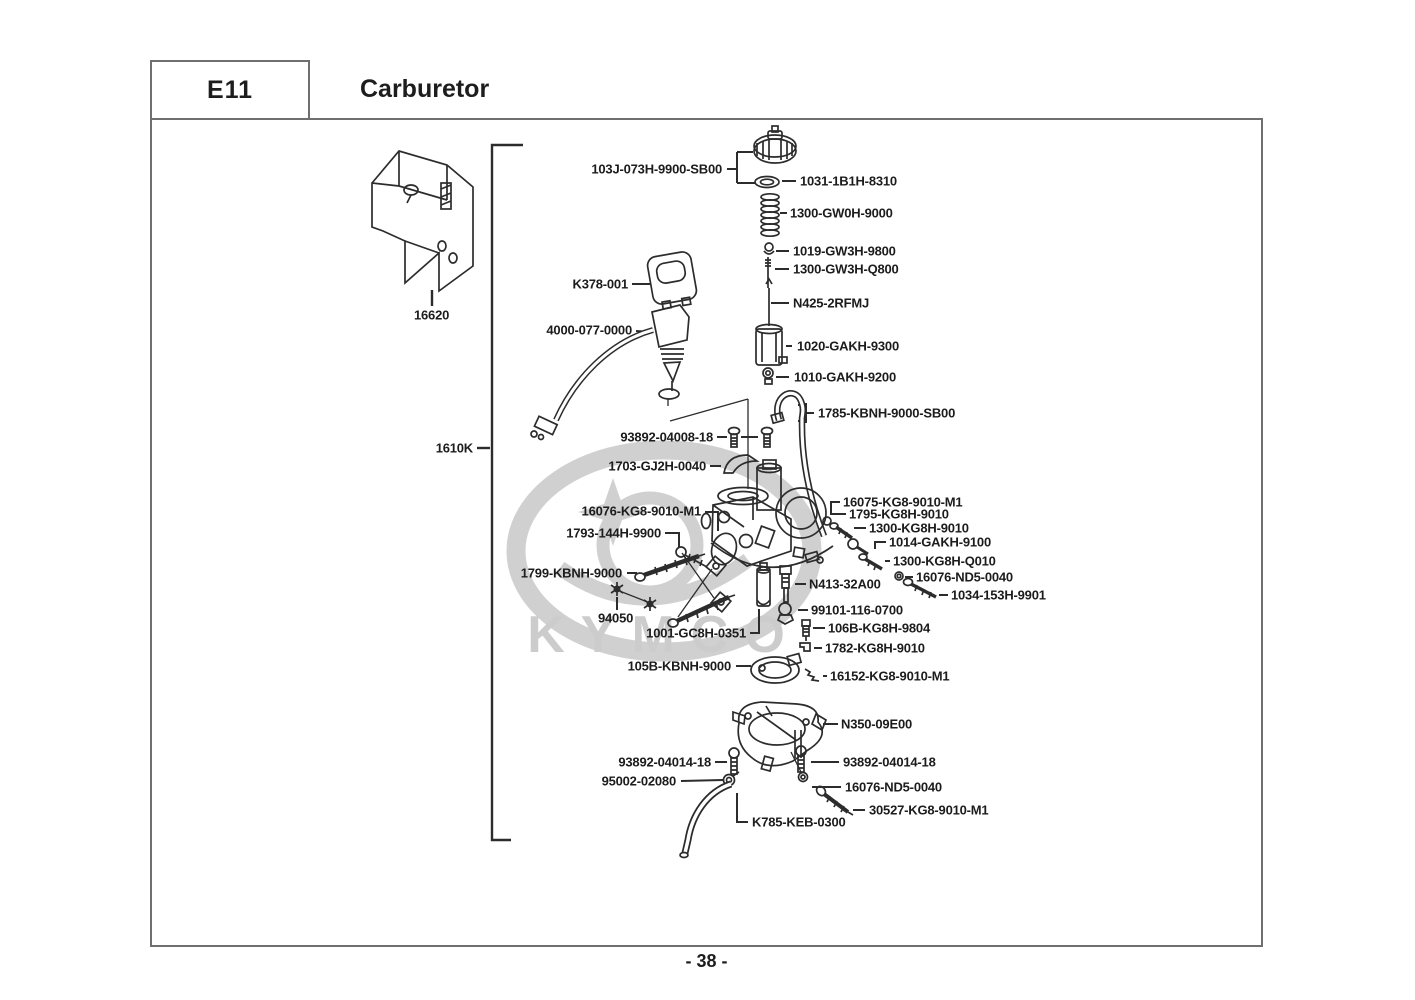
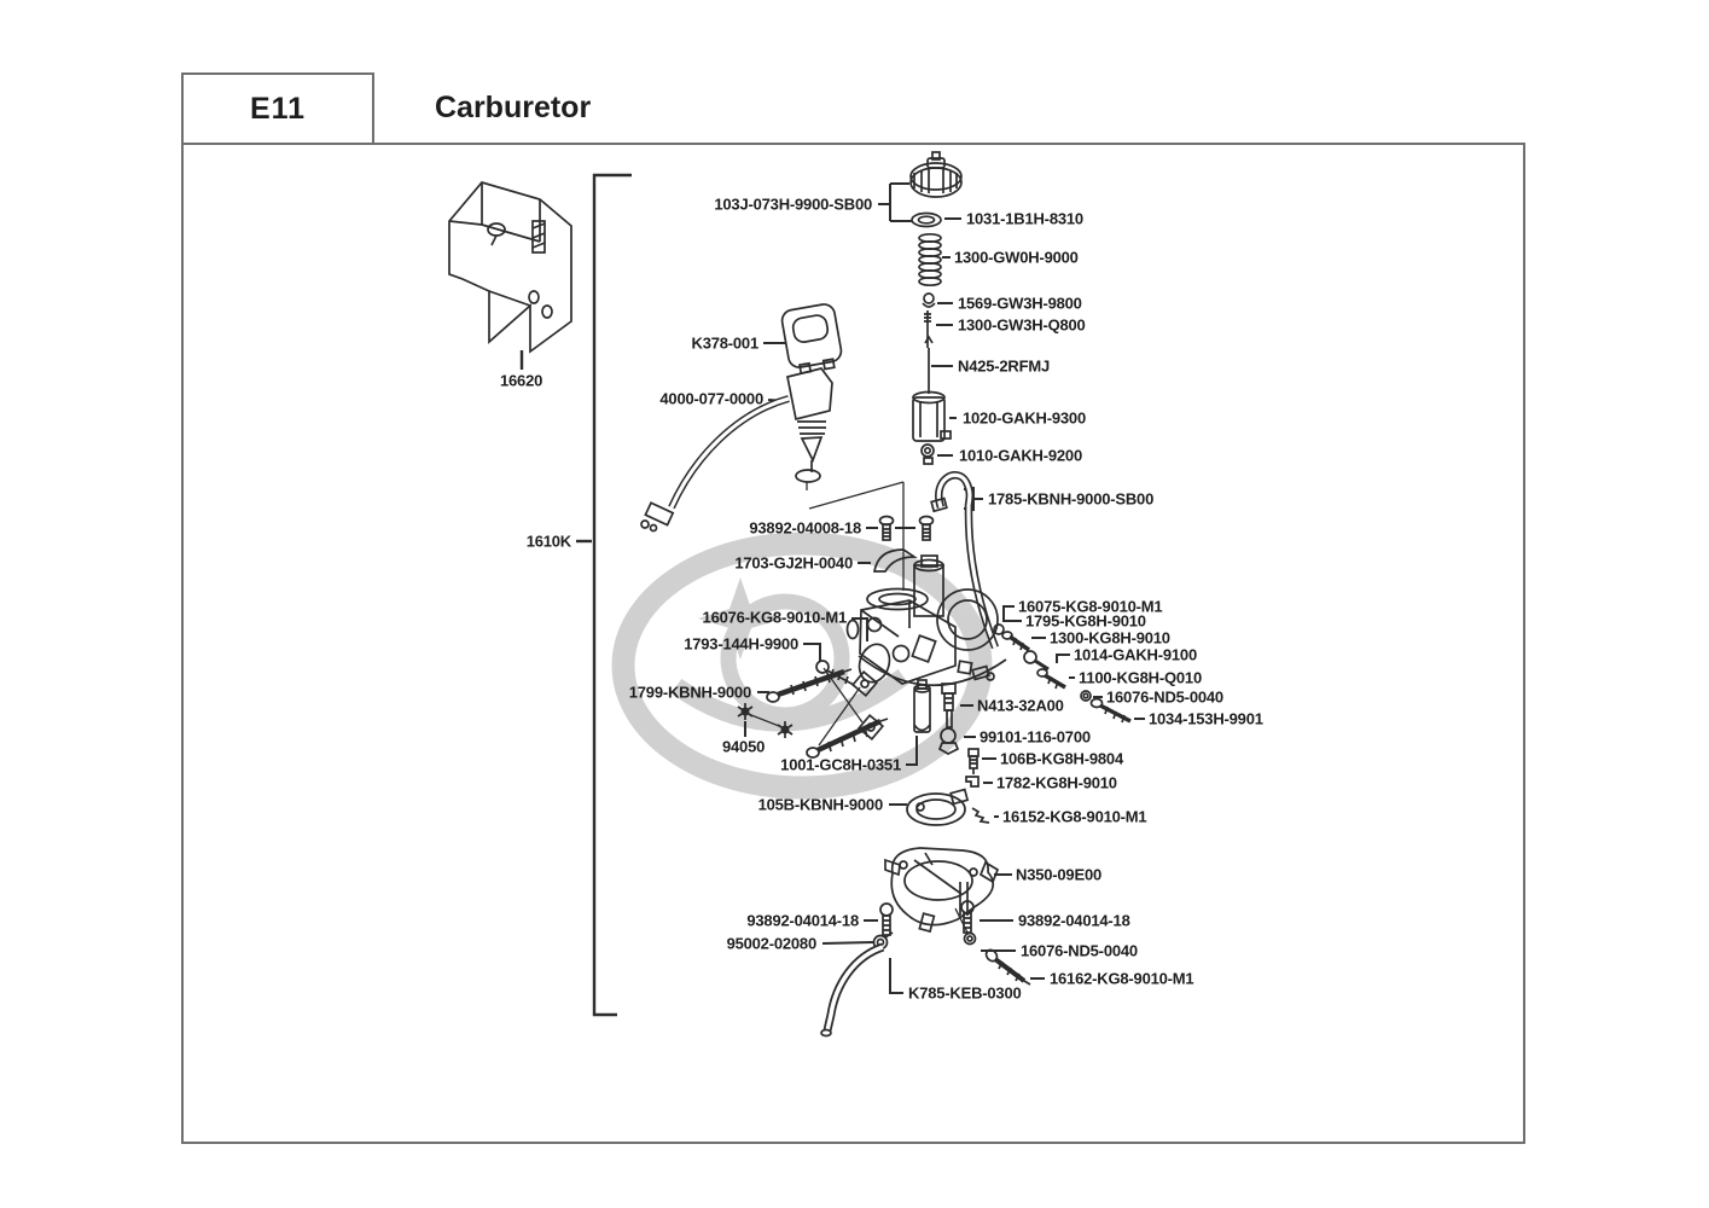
  E11
  Carburetor
- KYMCO
  103J-073H-9900-SB00
  1031-1B1H-8310
  1300-GW0H-9000
- 1019-GW3H-9800
+ 1569-GW3H-9800
  1300-GW3H-Q800
  N425-2RFMJ
  K378-001
  4000-077-0000
  1020-GAKH-9300
  1010-GAKH-9200
  1785-KBNH-9000-SB00
  93892-04008-18
  1703-GJ2H-0040
  16076-KG8-9010-M1
  1793-144H-9900
  16075-KG8-9010-M1
  1795-KG8H-9010
  1300-KG8H-9010
  1014-GAKH-9100
- 1300-KG8H-Q010
+ 1100-KG8H-Q010
  16076-ND5-0040
  1034-153H-9901
  1799-KBNH-9000
  94050
  N413-32A00
  99101-116-0700
  106B-KG8H-9804
  1782-KG8H-9010
  1001-GC8H-0351
  105B-KBNH-9000
  16152-KG8-9010-M1
  N350-09E00
  93892-04014-18
  93892-04014-18
  95002-02080
  16076-ND5-0040
- 30527-KG8-9010-M1
+ 16162-KG8-9010-M1
  K785-KEB-0300
  16620
  1610K
- - 38 -
